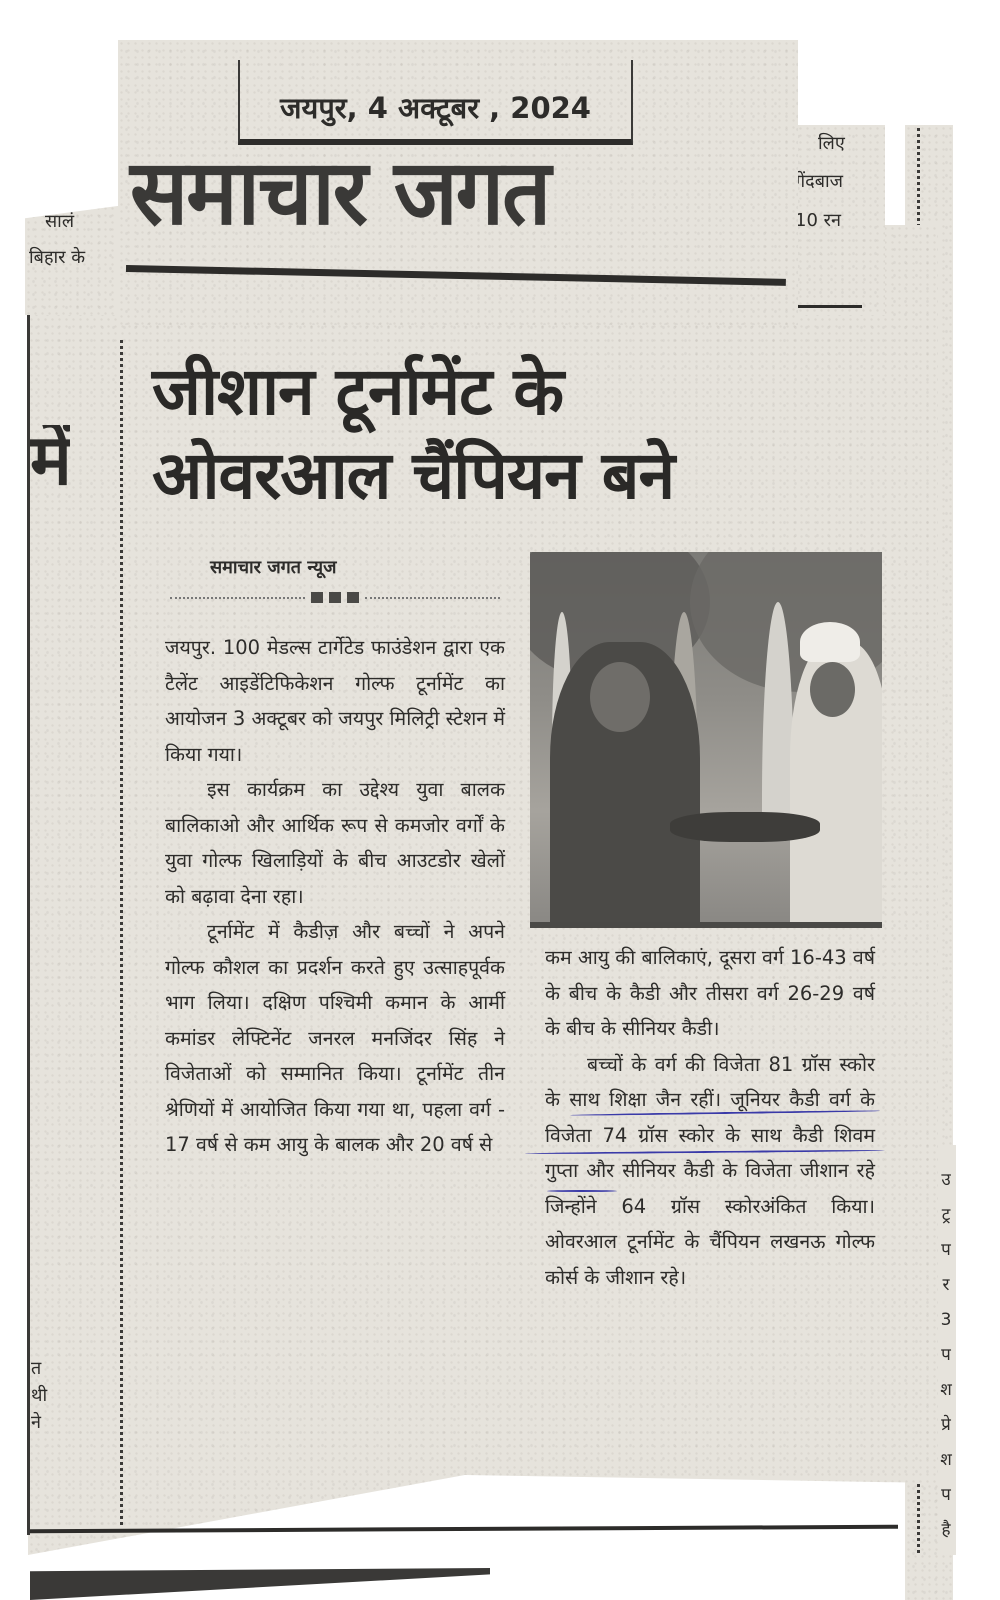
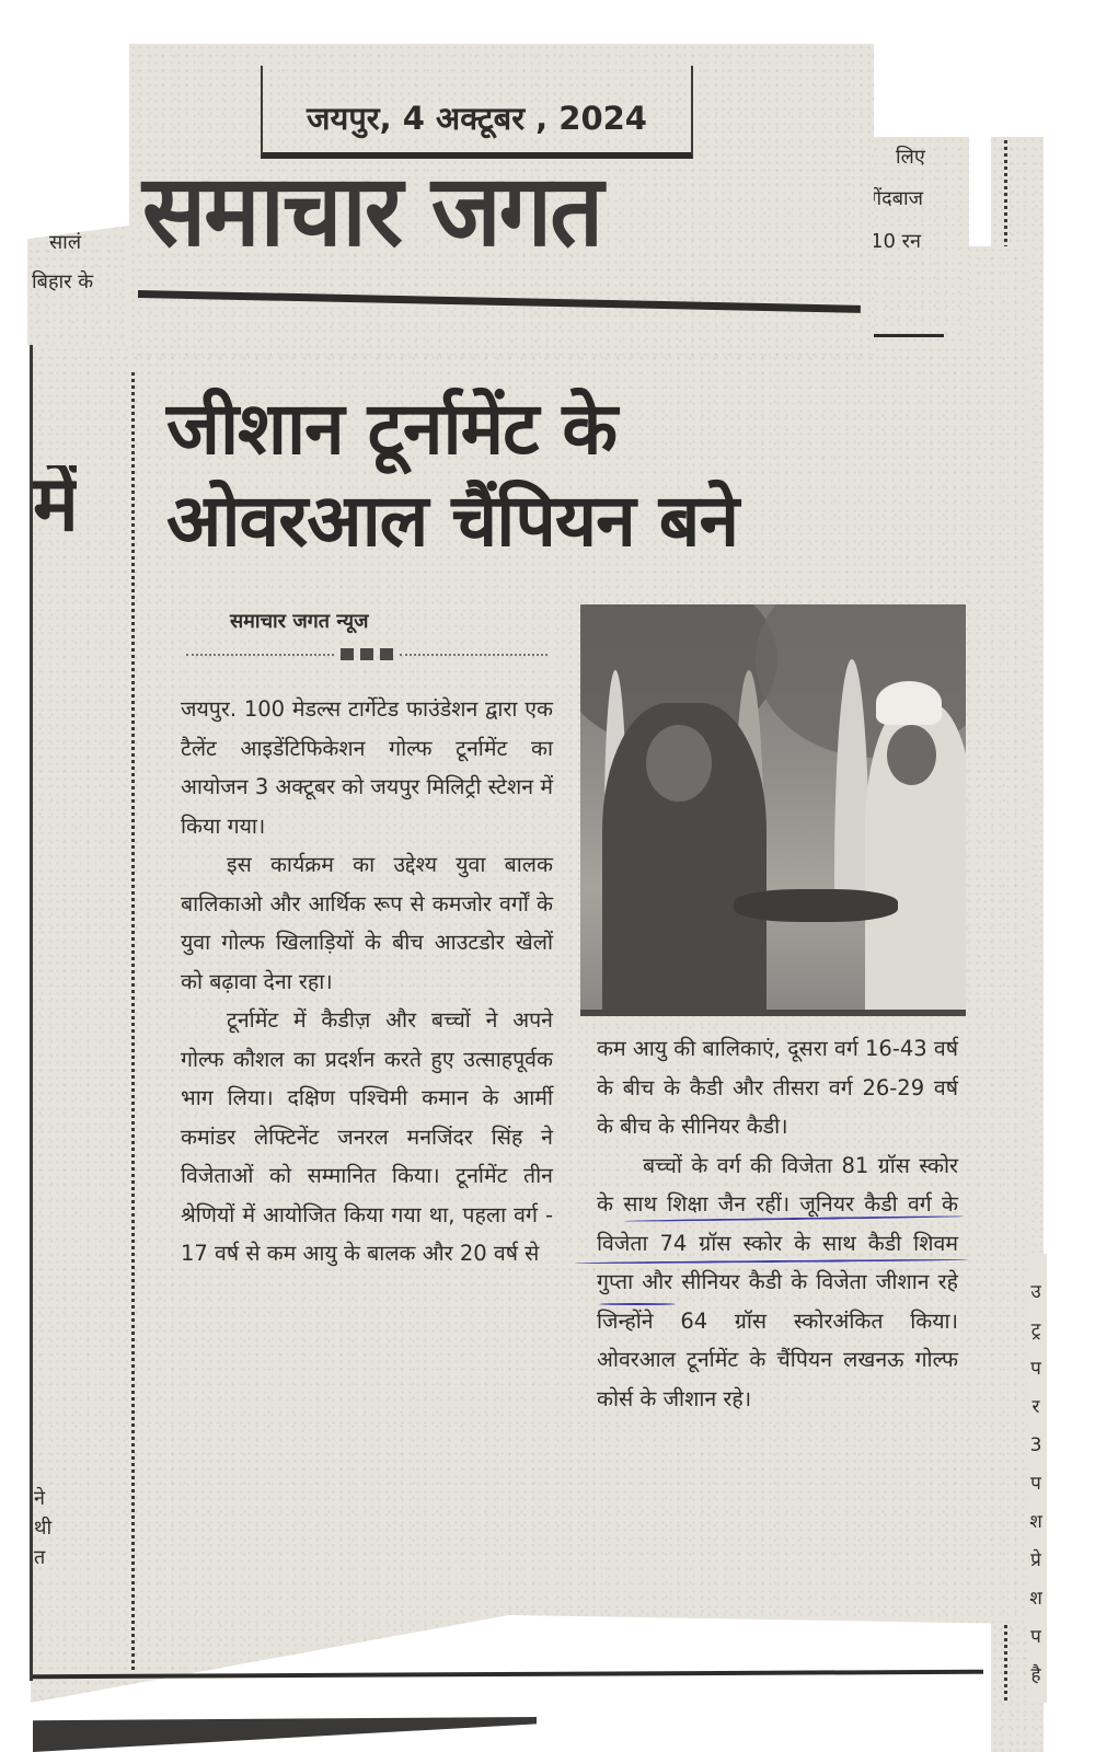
  उ
  ट्र
  प
  र
  3
  प
  श
  प्रे
  श
  प
  है
  सालं
  बिहार के
  लिए
  गेंदबाज
  10 रन
  जयपुर, 4 अक्टूबर , 2024
  समाचार जगत
  में
- त
+ ने
  थी
- ने
+ त
  जीशान टूर्नामेंट के
  ओवरआल चैंपियन बने
  समाचार जगत न्यूज
  जयपुर. 100 मेडल्स टार्गेटेड फाउंडेशन द्वारा एक टैलेंट आइडेंटिफिकेशन गोल्फ टूर्नामेंट का आयोजन 3 अक्टूबर को जयपुर मिलिट्री स्टेशन में किया गया।
  इस कार्यक्रम का उद्देश्य युवा बालक बालिकाओ और आर्थिक रूप से कमजोर वर्गों के युवा गोल्फ खिलाड़ियों के बीच आउटडोर खेलों को बढ़ावा देना रहा।
  टूर्नामेंट में कैडीज़ और बच्चों ने अपने गोल्फ कौशल का प्रदर्शन करते हुए उत्साहपूर्वक भाग लिया। दक्षिण पश्चिमी कमान के आर्मी कमांडर लेफ्टिनेंट जनरल मनजिंदर सिंह ने विजेताओं को सम्मानित किया। टूर्नामेंट तीन श्रेणियों में आयोजित किया गया था, पहला वर्ग - 17 वर्ष से कम आयु के बालक और 20 वर्ष से
  कम आयु की बालिकाएं, दूसरा वर्ग 16-43 वर्ष के बीच के कैडी और तीसरा वर्ग 26-29 वर्ष के बीच के सीनियर कैडी।
  बच्चों के वर्ग की विजेता 81 ग्रॉस स्कोर के साथ शिक्षा जैन रहीं। जूनियर कैडी वर्ग के विजेता 74 ग्रॉस स्कोर के साथ कैडी शिवम गुप्ता और सीनियर कैडी के विजेता जीशान रहे जिन्होंने 64 ग्रॉस स्कोरअंकित किया। ओवरआल टूर्नामेंट के चैंपियन लखनऊ गोल्फ कोर्स के जीशान रहे।
